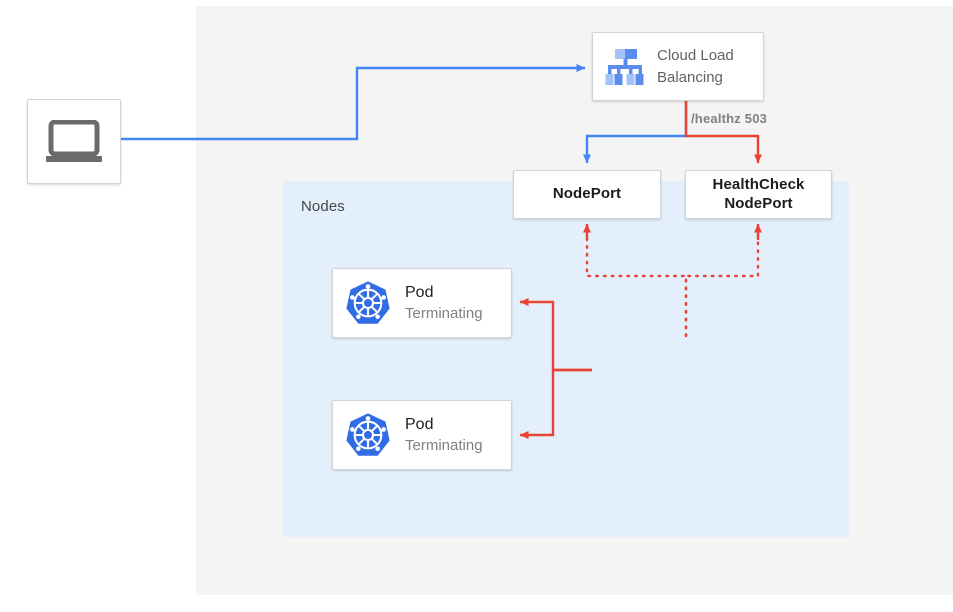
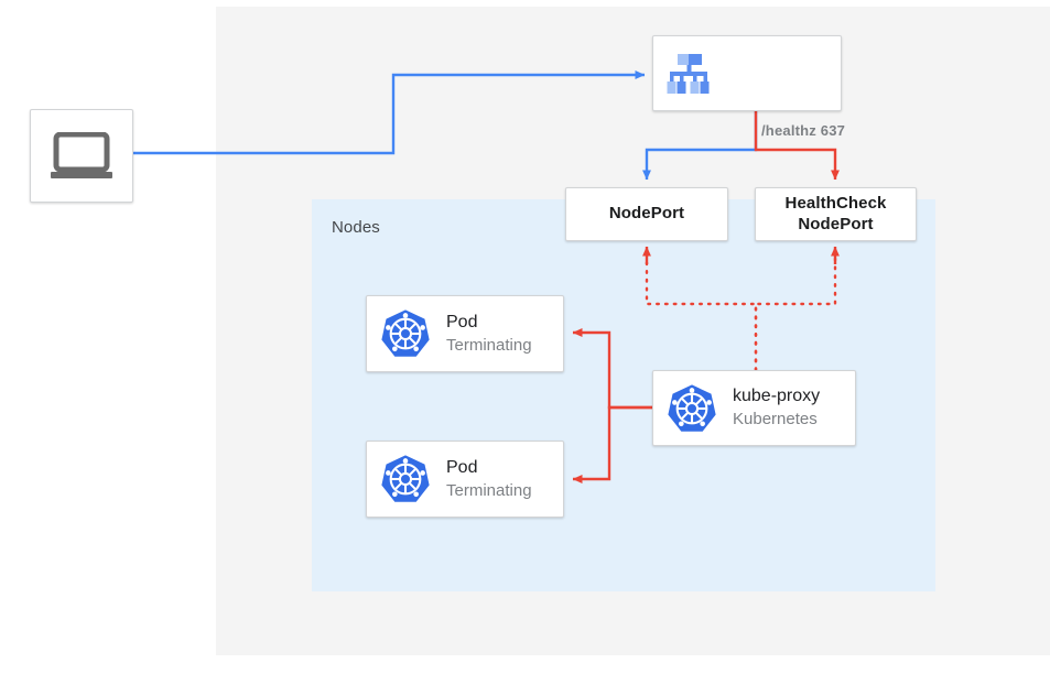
  Nodes
- Cloud Load
- Balancing
- /healthz 503
+ /healthz 637
  NodePort
  HealthCheck
  NodePort
  Pod
  Terminating
  Pod
  Terminating
+ kube-proxy
+ Kubernetes
